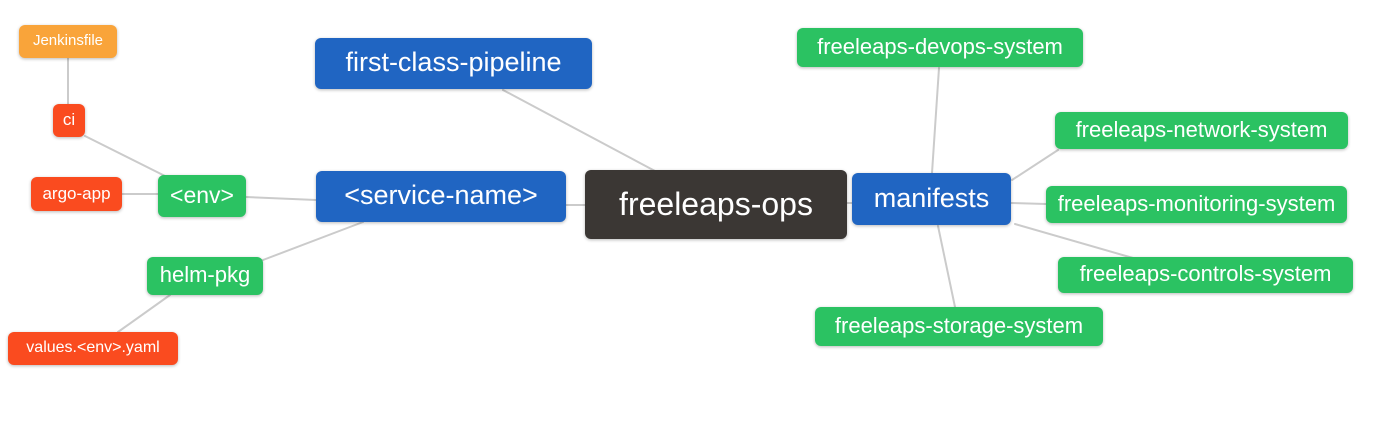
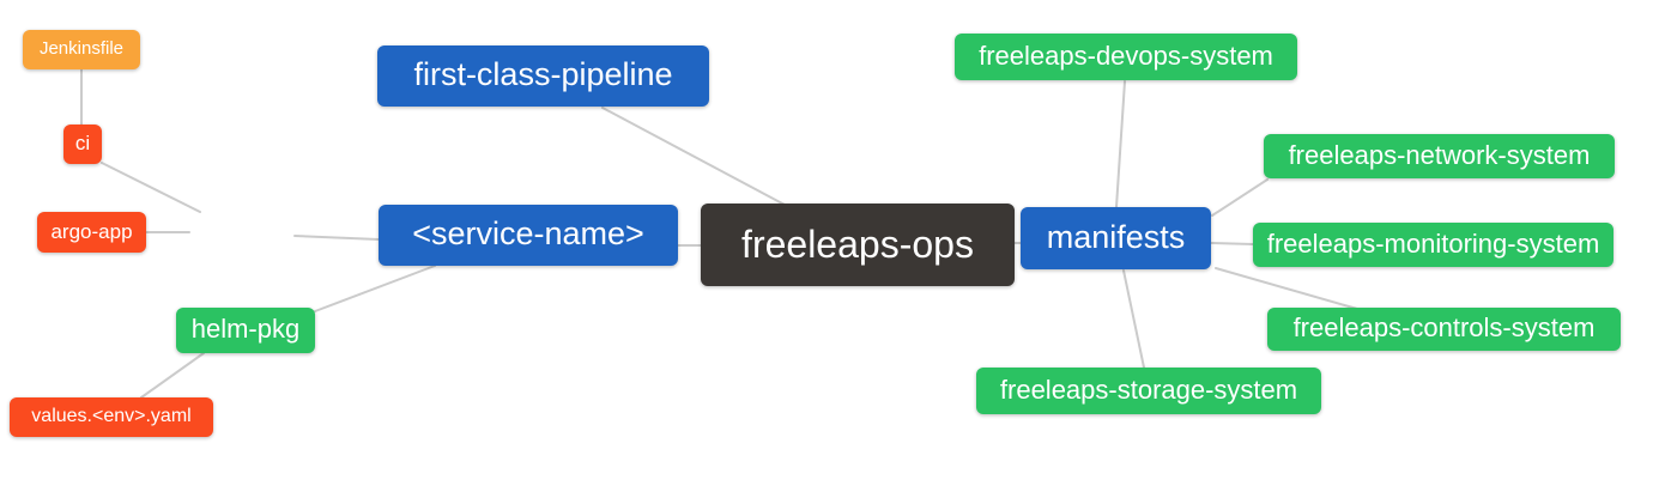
  Jenkinsfile
  ci
  argo-app
- <env>
  helm-pkg
  values.<env>.yaml
  first-class-pipeline
  <service-name>
  freeleaps-ops
  manifests
  freeleaps-devops-system
  freeleaps-network-system
  freeleaps-monitoring-system
  freeleaps-controls-system
  freeleaps-storage-system
